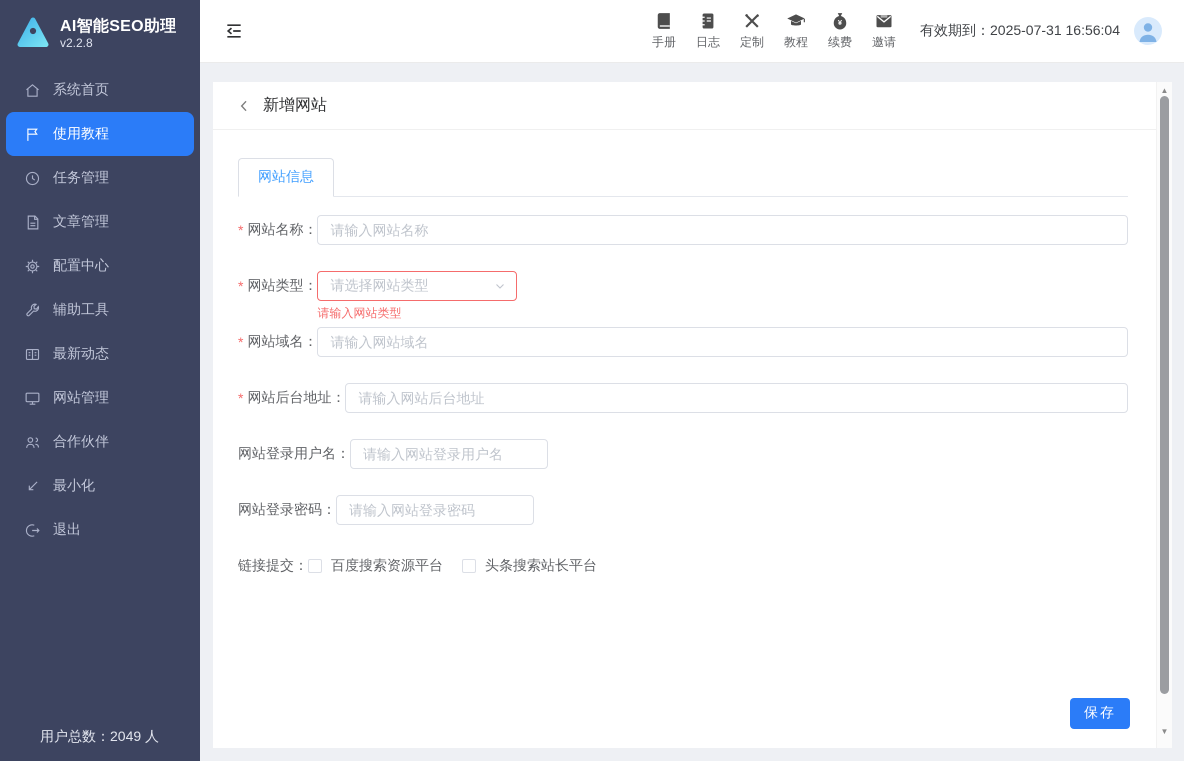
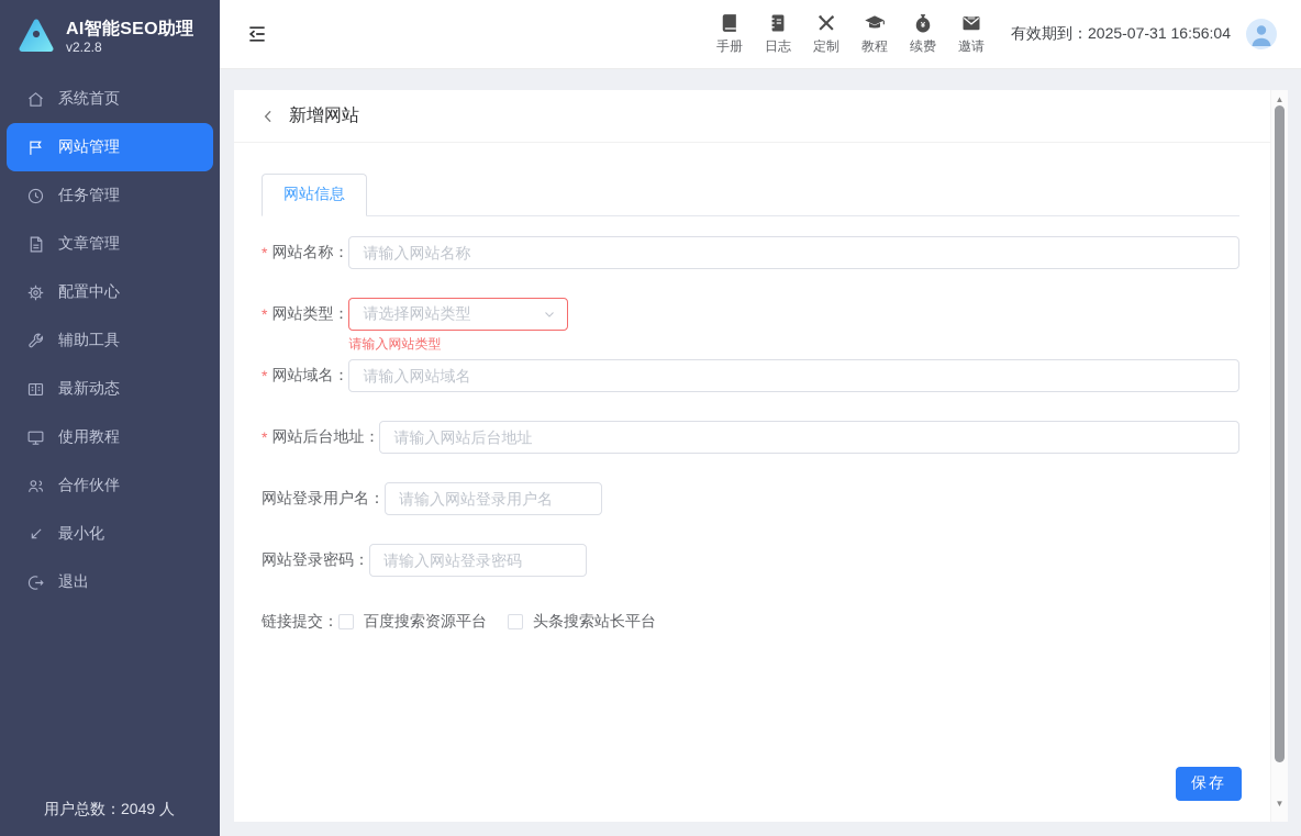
  AI智能SEO助理
  v2.2.8
  系统首页
- 使用教程
+ 网站管理
  任务管理
  文章管理
  配置中心
  辅助工具
  最新动态
- 网站管理
+ 使用教程
  合作伙伴
  最小化
  退出
  用户总数：2049 人
  手册
  日志
  定制
  教程
  ¥
  续费
  邀请
  有效期到：
  2025-07-31 16:56:04
  新增网站
  网站信息
  *
  网站名称：
  请输入网站名称
  *
  网站类型：
  请选择网站类型
  请输入网站类型
  *
  网站域名：
  请输入网站域名
  *
  网站后台地址：
  请输入网站后台地址
  网站登录用户名：
  请输入网站登录用户名
  网站登录密码：
  请输入网站登录密码
  链接提交：
  百度搜索资源平台
  头条搜索站长平台
  保存
  ▲
  ▼
